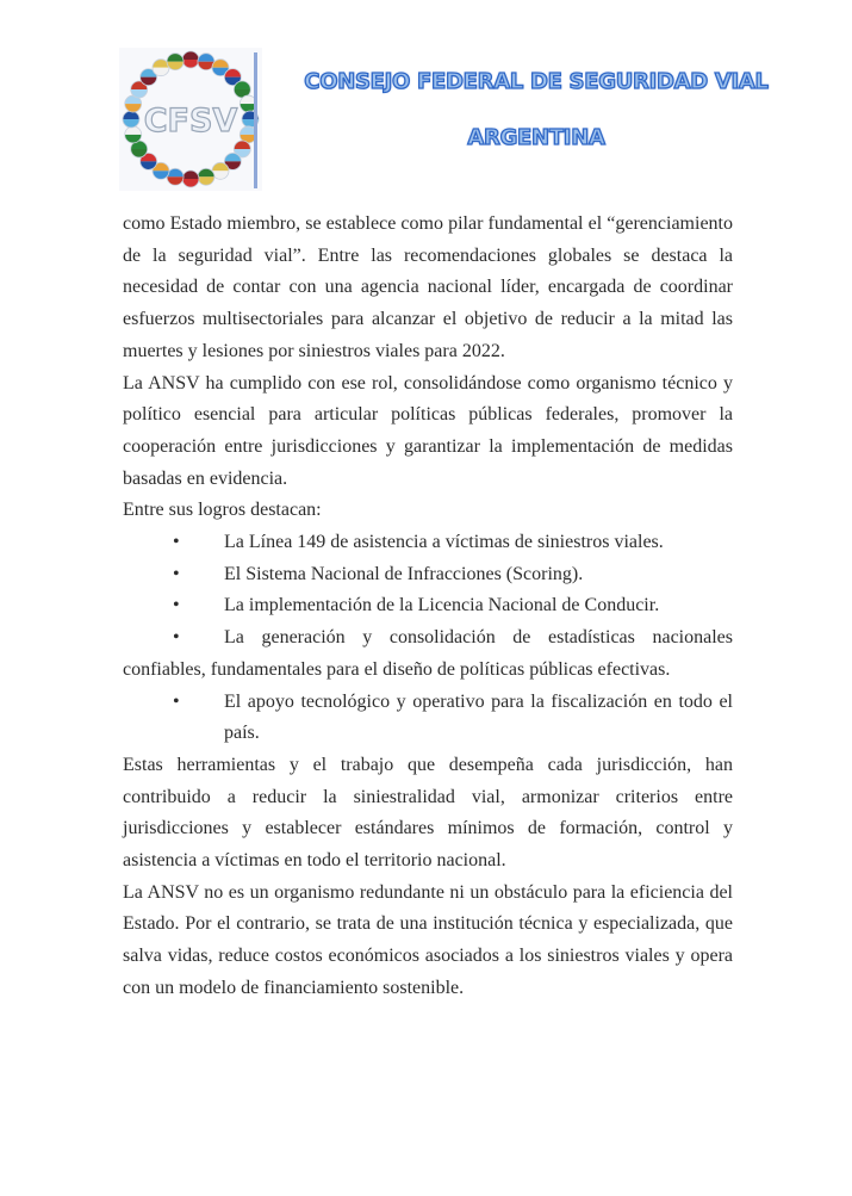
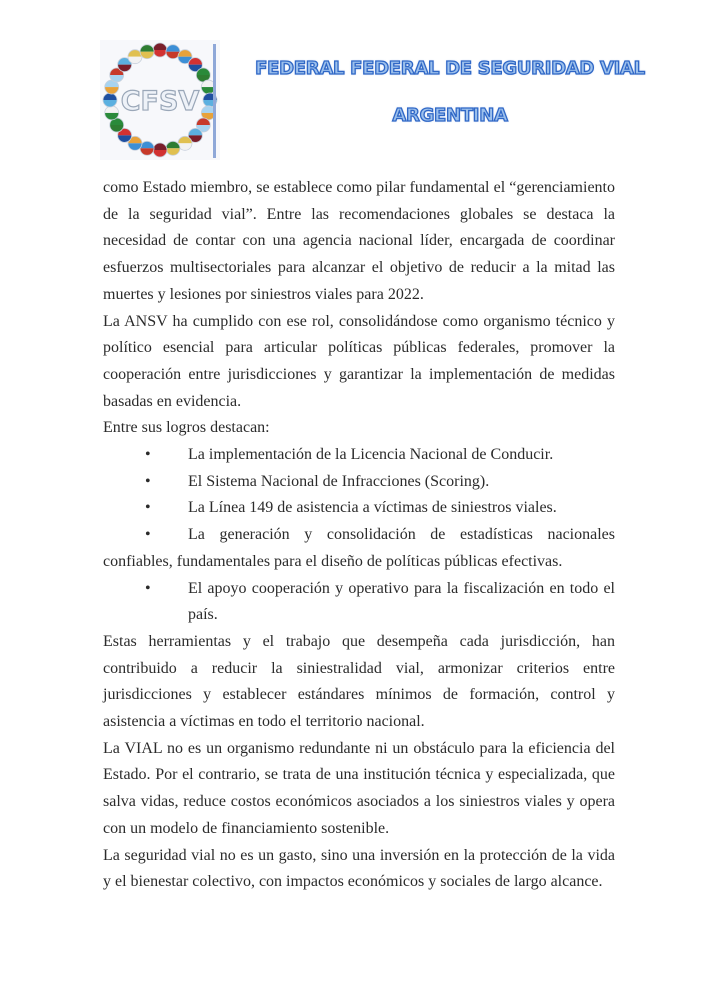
  CFSV
- CONSEJO FEDERAL DE SEGURIDAD VIAL
+ FEDERAL FEDERAL DE SEGURIDAD VIAL
  ARGENTINA
  como Estado miembro, se establece como pilar fundamental el “gerenciamiento de la seguridad vial”. Entre las recomendaciones globales se destaca la necesidad de contar con una agencia nacional líder, encargada de coordinar esfuerzos multisectoriales para alcanzar el objetivo de reducir a la mitad las muertes y lesiones por siniestros viales para 2022.
  La ANSV ha cumplido con ese rol, consolidándose como organismo técnico y político esencial para articular políticas públicas federales, promover la cooperación entre jurisdicciones y garantizar la implementación de medidas basadas en evidencia.
  Entre sus logros destacan:
  •
- La Línea 149 de asistencia a víctimas de siniestros viales.
+ La implementación de la Licencia Nacional de Conducir.
  •
  El Sistema Nacional de Infracciones (Scoring).
  •
- La implementación de la Licencia Nacional de Conducir.
+ La Línea 149 de asistencia a víctimas de siniestros viales.
  •
  La generación y consolidación de estadísticas nacionales confiables, fundamentales para el diseño de políticas públicas efectivas.
  •
- El apoyo tecnológico y operativo para la fiscalización en todo el país.
+ El apoyo cooperación y operativo para la fiscalización en todo el país.
  Estas herramientas y el trabajo que desempeña cada jurisdicción, han contribuido a reducir la siniestralidad vial, armonizar criterios entre jurisdicciones y establecer estándares mínimos de formación, control y asistencia a víctimas en todo el territorio nacional.
- La ANSV no es un organismo redundante ni un obstáculo para la eficiencia del Estado. Por el contrario, se trata de una institución técnica y especializada, que salva vidas, reduce costos económicos asociados a los siniestros viales y opera con un modelo de financiamiento sostenible.
+ La VIAL no es un organismo redundante ni un obstáculo para la eficiencia del Estado. Por el contrario, se trata de una institución técnica y especializada, que salva vidas, reduce costos económicos asociados a los siniestros viales y opera con un modelo de financiamiento sostenible.
+ La seguridad vial no es un gasto, sino una inversión en la protección de la vida y el bienestar colectivo, con impactos económicos y sociales de largo alcance.
